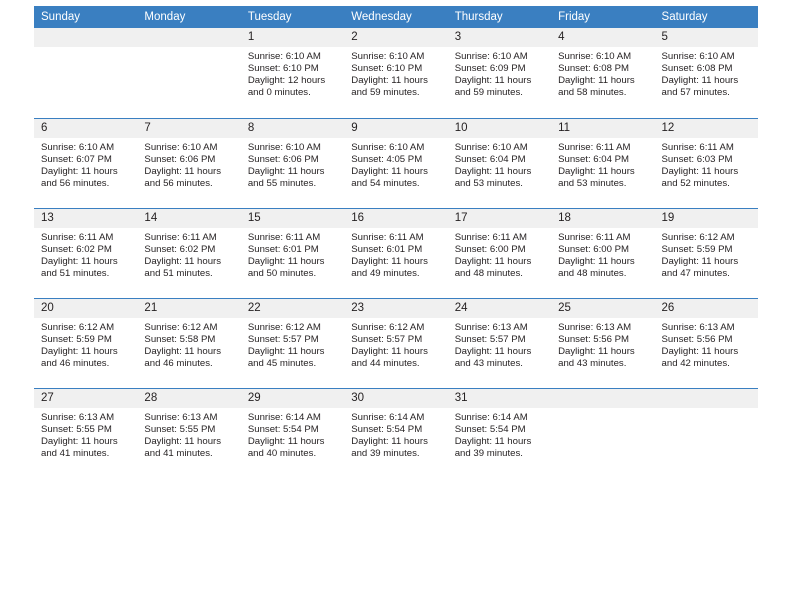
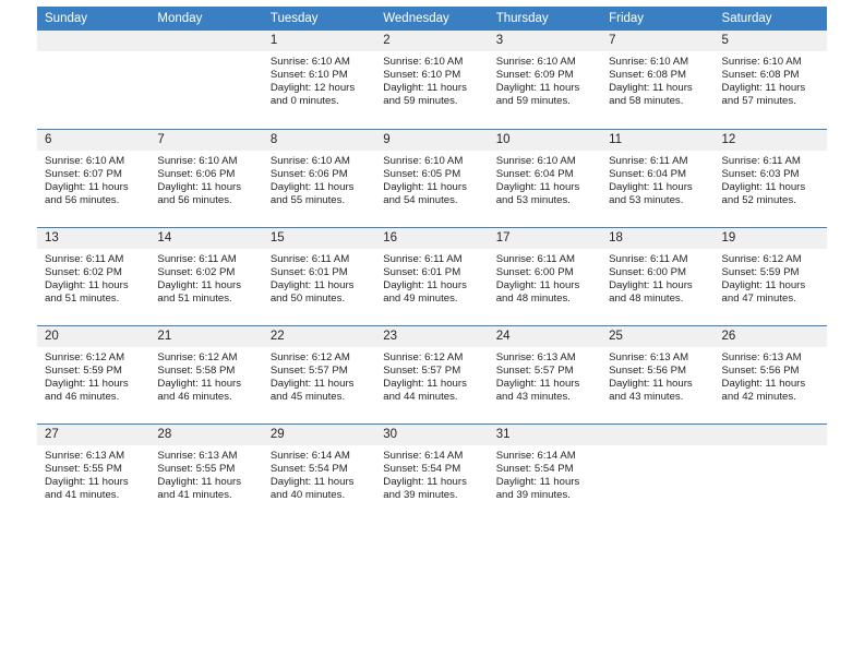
  Sunday	Monday	Tuesday	Wednesday	Thursday	Friday	Saturday
- 		1Sunrise: 6:10 AMSunset: 6:10 PMDaylight: 12 hoursand 0 minutes.	2Sunrise: 6:10 AMSunset: 6:10 PMDaylight: 11 hoursand 59 minutes.	3Sunrise: 6:10 AMSunset: 6:09 PMDaylight: 11 hoursand 59 minutes.	4Sunrise: 6:10 AMSunset: 6:08 PMDaylight: 11 hoursand 58 minutes.	5Sunrise: 6:10 AMSunset: 6:08 PMDaylight: 11 hoursand 57 minutes.
+ 		1Sunrise: 6:10 AMSunset: 6:10 PMDaylight: 12 hoursand 0 minutes.	2Sunrise: 6:10 AMSunset: 6:10 PMDaylight: 11 hoursand 59 minutes.	3Sunrise: 6:10 AMSunset: 6:09 PMDaylight: 11 hoursand 59 minutes.	7Sunrise: 6:10 AMSunset: 6:08 PMDaylight: 11 hoursand 58 minutes.	5Sunrise: 6:10 AMSunset: 6:08 PMDaylight: 11 hoursand 57 minutes.
- 6Sunrise: 6:10 AMSunset: 6:07 PMDaylight: 11 hoursand 56 minutes.	7Sunrise: 6:10 AMSunset: 6:06 PMDaylight: 11 hoursand 56 minutes.	8Sunrise: 6:10 AMSunset: 6:06 PMDaylight: 11 hoursand 55 minutes.	9Sunrise: 6:10 AMSunset: 4:05 PMDaylight: 11 hoursand 54 minutes.	10Sunrise: 6:10 AMSunset: 6:04 PMDaylight: 11 hoursand 53 minutes.	11Sunrise: 6:11 AMSunset: 6:04 PMDaylight: 11 hoursand 53 minutes.	12Sunrise: 6:11 AMSunset: 6:03 PMDaylight: 11 hoursand 52 minutes.
+ 6Sunrise: 6:10 AMSunset: 6:07 PMDaylight: 11 hoursand 56 minutes.	7Sunrise: 6:10 AMSunset: 6:06 PMDaylight: 11 hoursand 56 minutes.	8Sunrise: 6:10 AMSunset: 6:06 PMDaylight: 11 hoursand 55 minutes.	9Sunrise: 6:10 AMSunset: 6:05 PMDaylight: 11 hoursand 54 minutes.	10Sunrise: 6:10 AMSunset: 6:04 PMDaylight: 11 hoursand 53 minutes.	11Sunrise: 6:11 AMSunset: 6:04 PMDaylight: 11 hoursand 53 minutes.	12Sunrise: 6:11 AMSunset: 6:03 PMDaylight: 11 hoursand 52 minutes.
  13Sunrise: 6:11 AMSunset: 6:02 PMDaylight: 11 hoursand 51 minutes.	14Sunrise: 6:11 AMSunset: 6:02 PMDaylight: 11 hoursand 51 minutes.	15Sunrise: 6:11 AMSunset: 6:01 PMDaylight: 11 hoursand 50 minutes.	16Sunrise: 6:11 AMSunset: 6:01 PMDaylight: 11 hoursand 49 minutes.	17Sunrise: 6:11 AMSunset: 6:00 PMDaylight: 11 hoursand 48 minutes.	18Sunrise: 6:11 AMSunset: 6:00 PMDaylight: 11 hoursand 48 minutes.	19Sunrise: 6:12 AMSunset: 5:59 PMDaylight: 11 hoursand 47 minutes.
  20Sunrise: 6:12 AMSunset: 5:59 PMDaylight: 11 hoursand 46 minutes.	21Sunrise: 6:12 AMSunset: 5:58 PMDaylight: 11 hoursand 46 minutes.	22Sunrise: 6:12 AMSunset: 5:57 PMDaylight: 11 hoursand 45 minutes.	23Sunrise: 6:12 AMSunset: 5:57 PMDaylight: 11 hoursand 44 minutes.	24Sunrise: 6:13 AMSunset: 5:57 PMDaylight: 11 hoursand 43 minutes.	25Sunrise: 6:13 AMSunset: 5:56 PMDaylight: 11 hoursand 43 minutes.	26Sunrise: 6:13 AMSunset: 5:56 PMDaylight: 11 hoursand 42 minutes.
  27Sunrise: 6:13 AMSunset: 5:55 PMDaylight: 11 hoursand 41 minutes.	28Sunrise: 6:13 AMSunset: 5:55 PMDaylight: 11 hoursand 41 minutes.	29Sunrise: 6:14 AMSunset: 5:54 PMDaylight: 11 hoursand 40 minutes.	30Sunrise: 6:14 AMSunset: 5:54 PMDaylight: 11 hoursand 39 minutes.	31Sunrise: 6:14 AMSunset: 5:54 PMDaylight: 11 hoursand 39 minutes.
